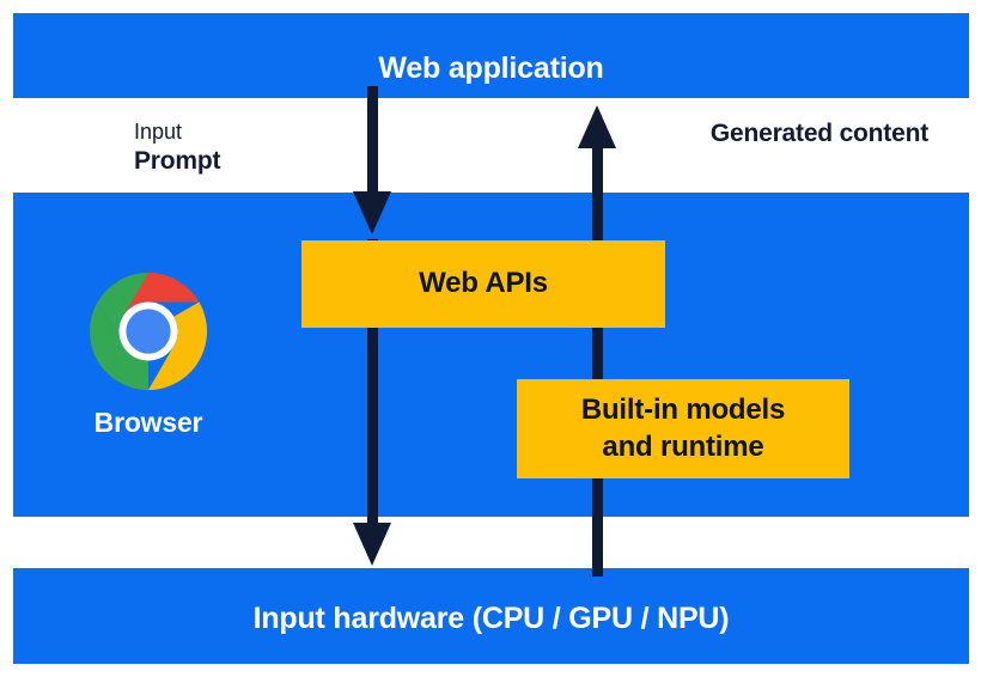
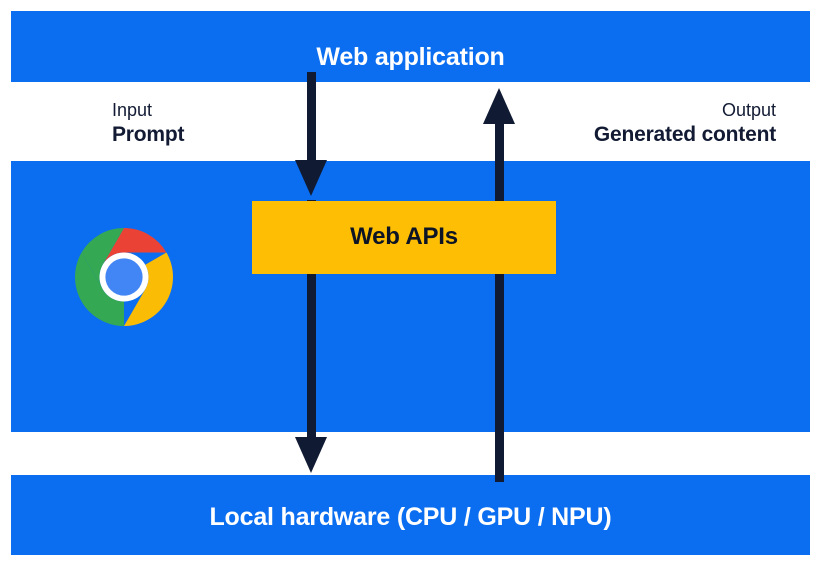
  Web application
- Input hardware (CPU / GPU / NPU)
+ Local hardware (CPU / GPU / NPU)
  Input
  Prompt
+ Output
  Generated content
  Web APIs
- Built-in models
- and runtime
- Browser
